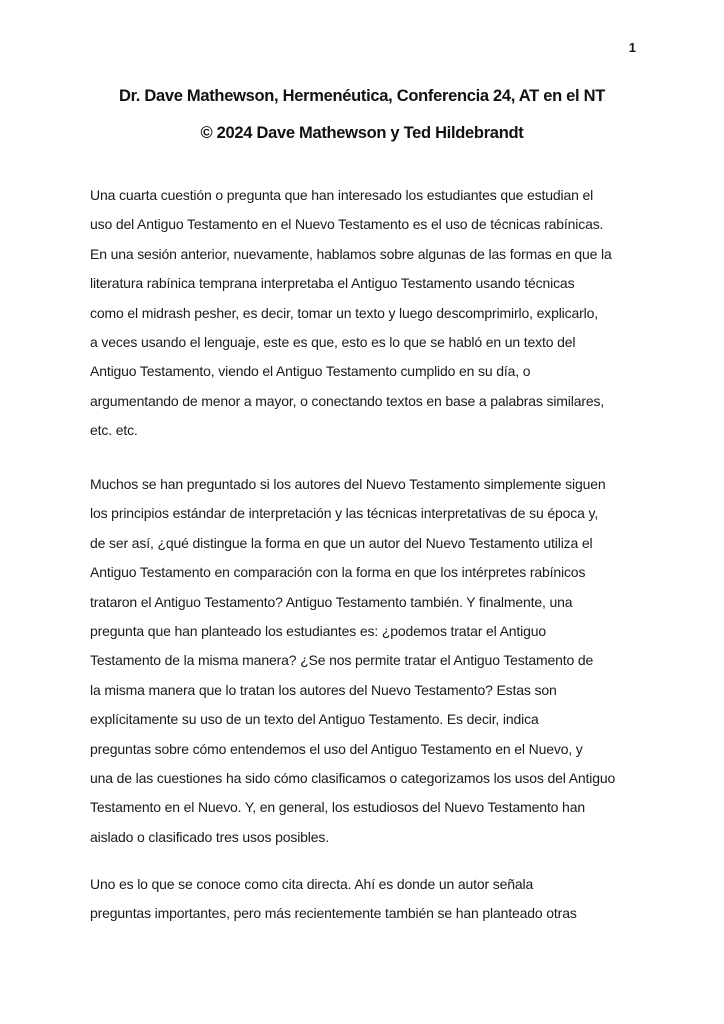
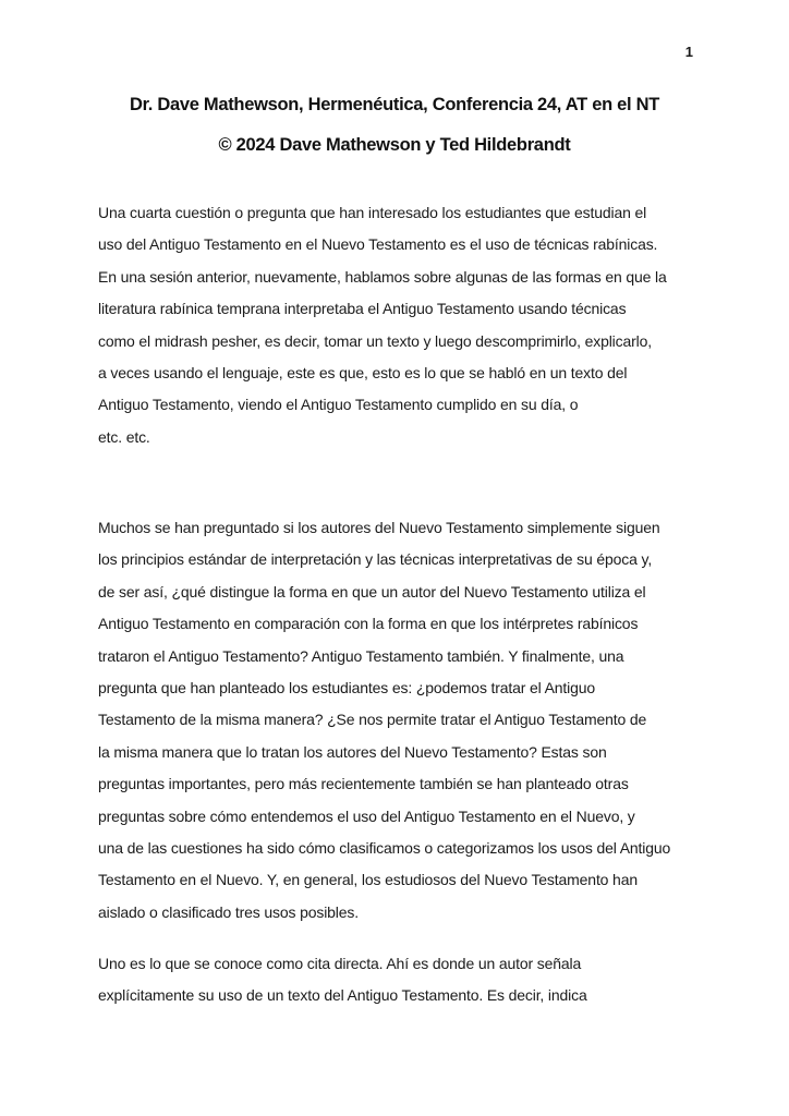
  1
  Dr. Dave Mathewson, Hermenéutica, Conferencia 24, AT en el NT
  © 2024 Dave Mathewson y Ted Hildebrandt
  Una cuarta cuestión o pregunta que han interesado los estudiantes que estudian el
  uso del Antiguo Testamento en el Nuevo Testamento es el uso de técnicas rabínicas.
  En una sesión anterior, nuevamente, hablamos sobre algunas de las formas en que la
  literatura rabínica temprana interpretaba el Antiguo Testamento usando técnicas
  como el midrash pesher, es decir, tomar un texto y luego descomprimirlo, explicarlo,
  a veces usando el lenguaje, este es que, esto es lo que se habló en un texto del
  Antiguo Testamento, viendo el Antiguo Testamento cumplido en su día, o
- argumentando de menor a mayor, o conectando textos en base a palabras similares,
  etc. etc.
  Muchos se han preguntado si los autores del Nuevo Testamento simplemente siguen
  los principios estándar de interpretación y las técnicas interpretativas de su época y,
  de ser así, ¿qué distingue la forma en que un autor del Nuevo Testamento utiliza el
  Antiguo Testamento en comparación con la forma en que los intérpretes rabínicos
  trataron el Antiguo Testamento? Antiguo Testamento también. Y finalmente, una
  pregunta que han planteado los estudiantes es: ¿podemos tratar el Antiguo
  Testamento de la misma manera? ¿Se nos permite tratar el Antiguo Testamento de
  la misma manera que lo tratan los autores del Nuevo Testamento? Estas son
- explícitamente su uso de un texto del Antiguo Testamento. Es decir, indica
+ preguntas importantes, pero más recientemente también se han planteado otras
  preguntas sobre cómo entendemos el uso del Antiguo Testamento en el Nuevo, y
  una de las cuestiones ha sido cómo clasificamos o categorizamos los usos del Antiguo
  Testamento en el Nuevo. Y, en general, los estudiosos del Nuevo Testamento han
  aislado o clasificado tres usos posibles.
  Uno es lo que se conoce como cita directa. Ahí es donde un autor señala
- preguntas importantes, pero más recientemente también se han planteado otras
+ explícitamente su uso de un texto del Antiguo Testamento. Es decir, indica
